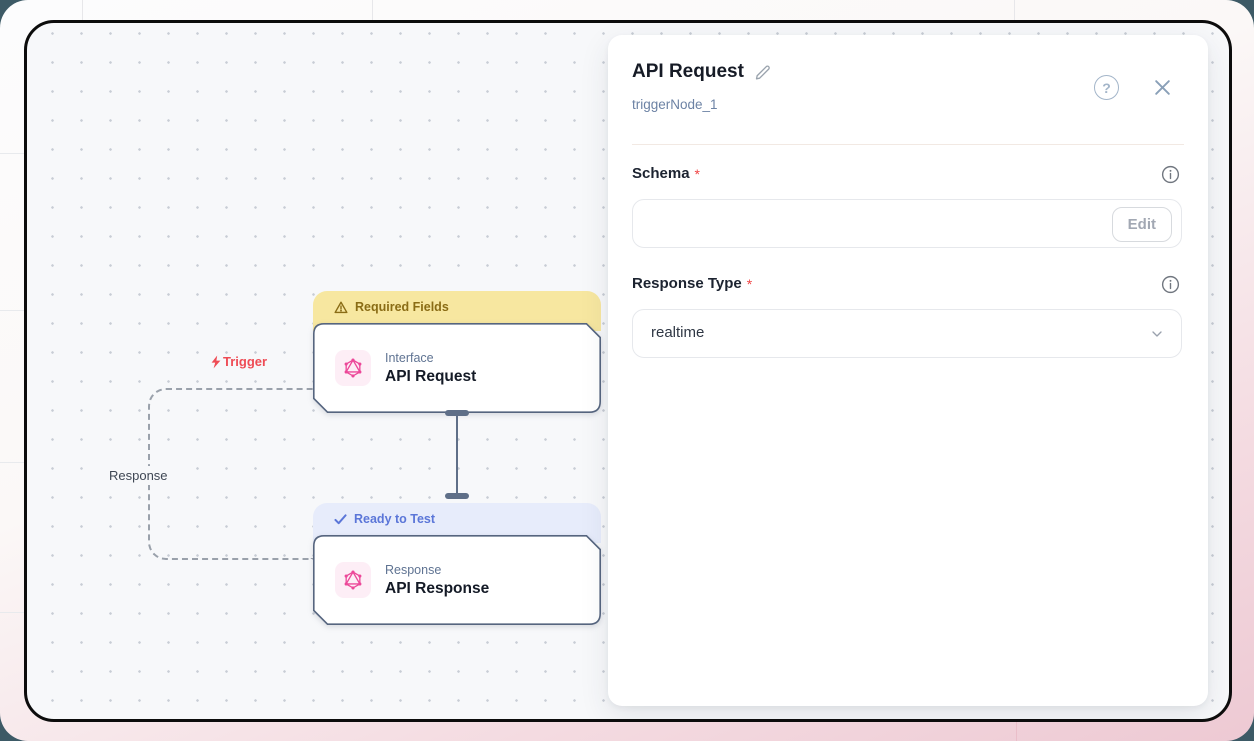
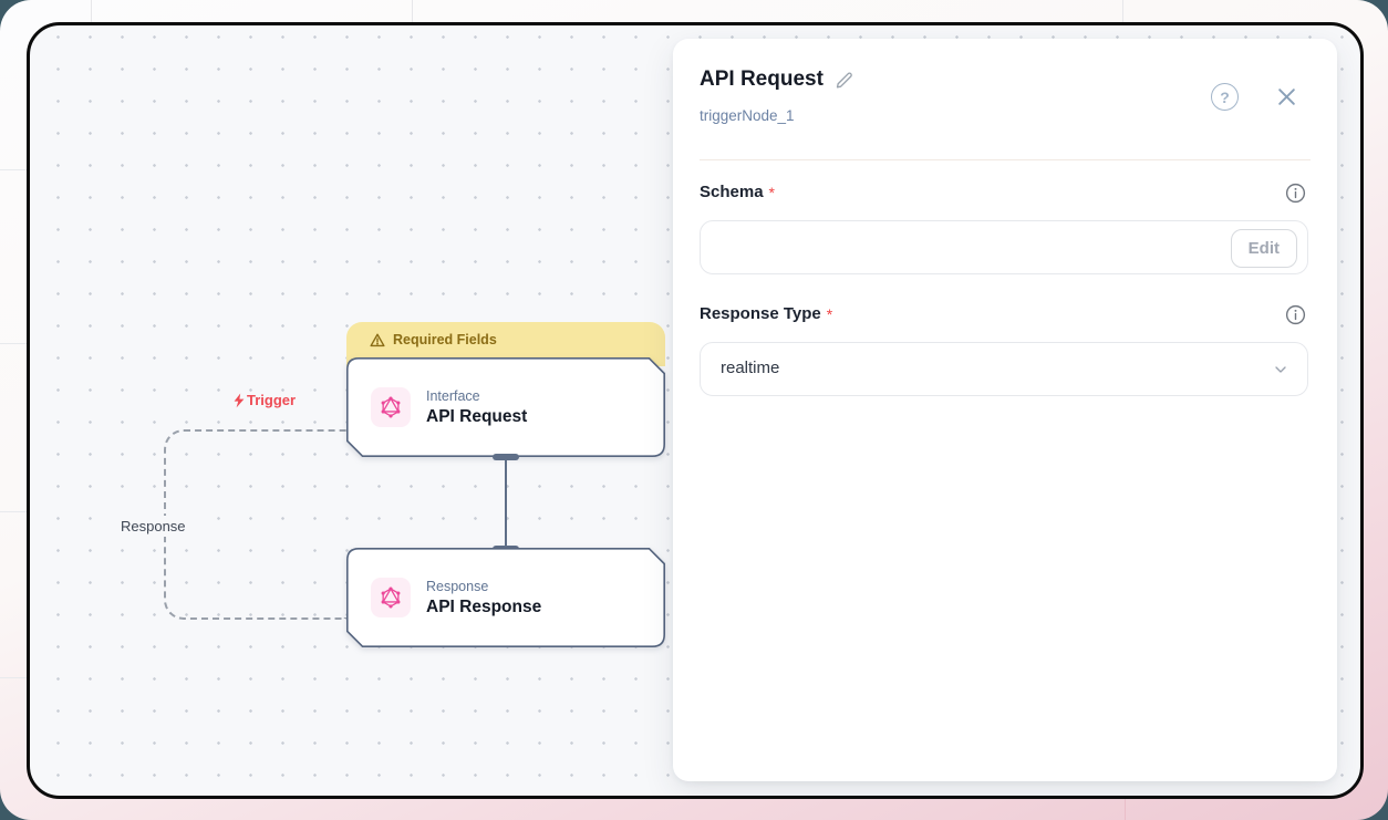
  Trigger
  Response
  Required Fields
  Interface
  API Request
- Ready to Test
  Response
  API Response
  API Request
  ?
  triggerNode_1
  Schema
  *
  Edit
  Response Type
  *
  realtime
